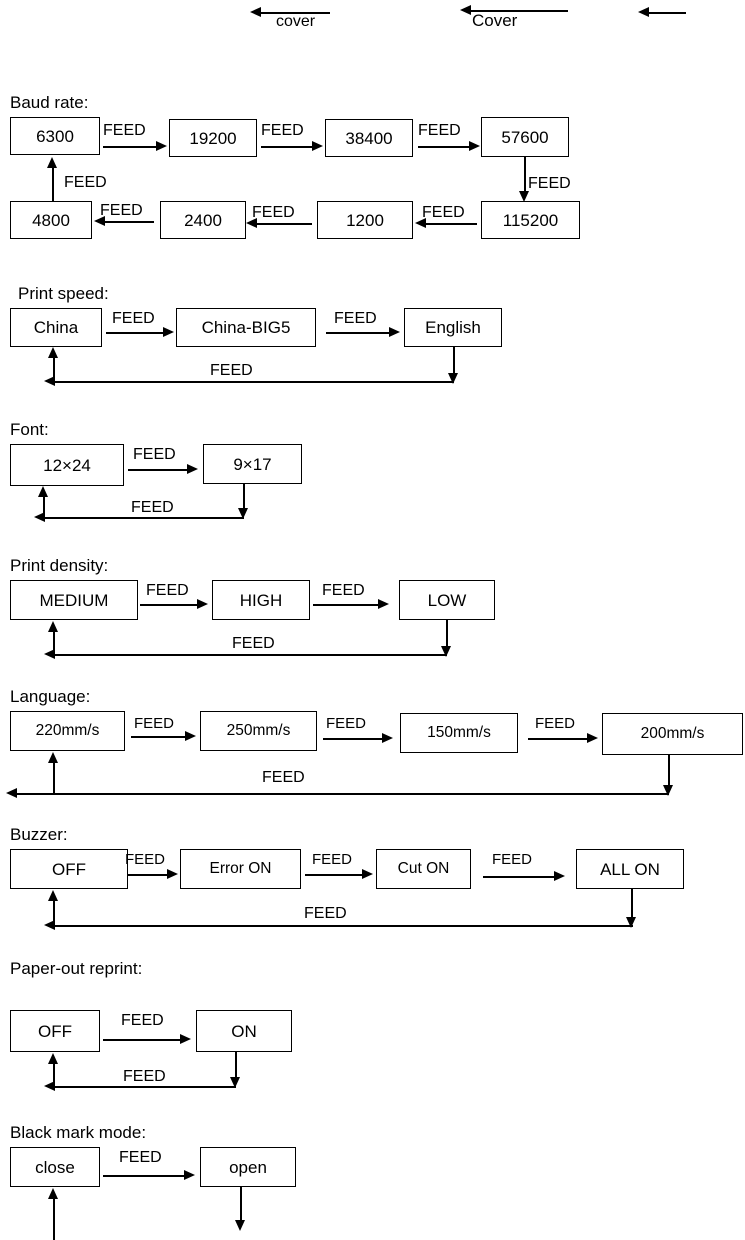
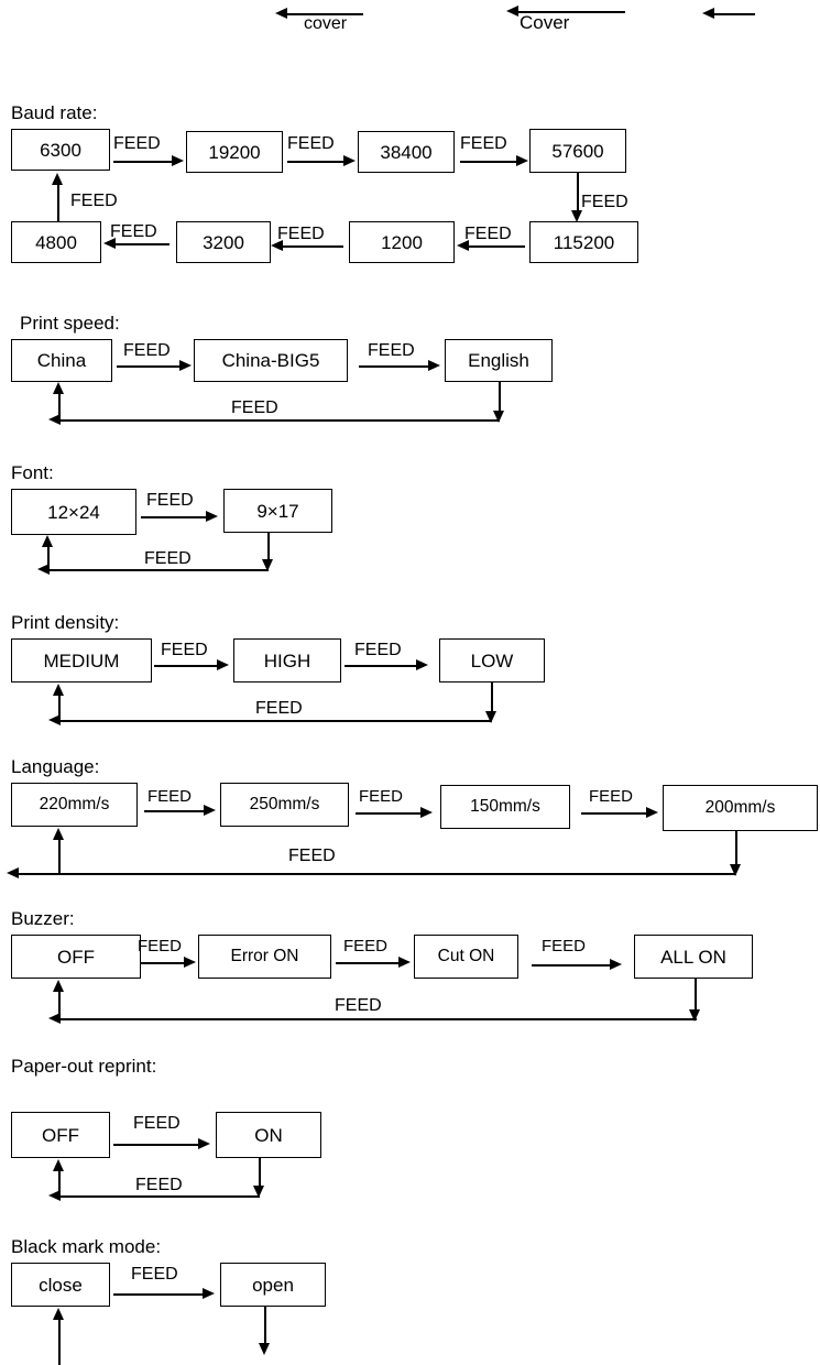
  cover
  Cover
  Baud rate:
  6300
  19200
  38400
  57600
  FEED
  FEED
  FEED
  FEED
  115200
  1200
- 2400
+ 3200
  4800
  FEED
  FEED
  FEED
  FEED
  Print speed:
  China
  China-BIG5
  English
  FEED
  FEED
  FEED
  Font:
  12×24
  9×17
  FEED
  FEED
  Print density:
  MEDIUM
  HIGH
  LOW
  FEED
  FEED
  FEED
  Language:
  220mm/s
  250mm/s
  150mm/s
  200mm/s
  FEED
  FEED
  FEED
  FEED
  Buzzer:
  OFF
  Error ON
  Cut ON
  ALL ON
  FEED
  FEED
  FEED
  FEED
  Paper-out reprint:
  OFF
  ON
  FEED
  FEED
  Black mark mode:
  close
  open
  FEED
